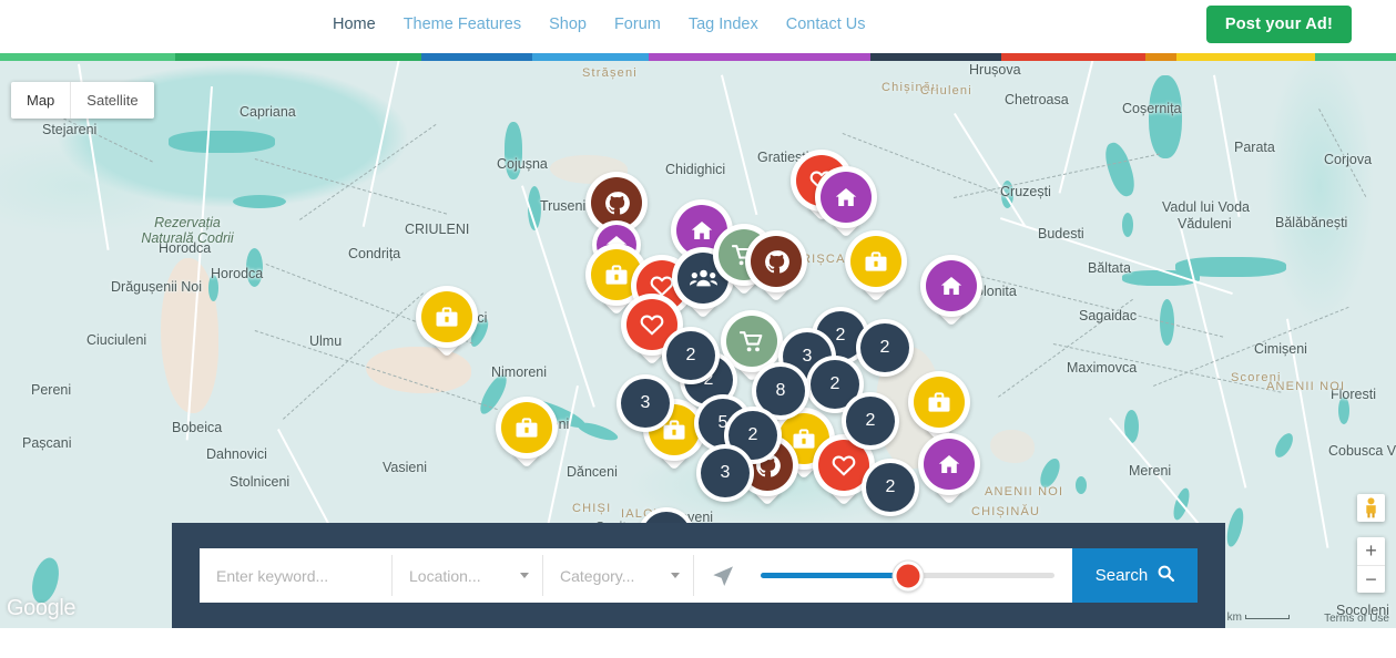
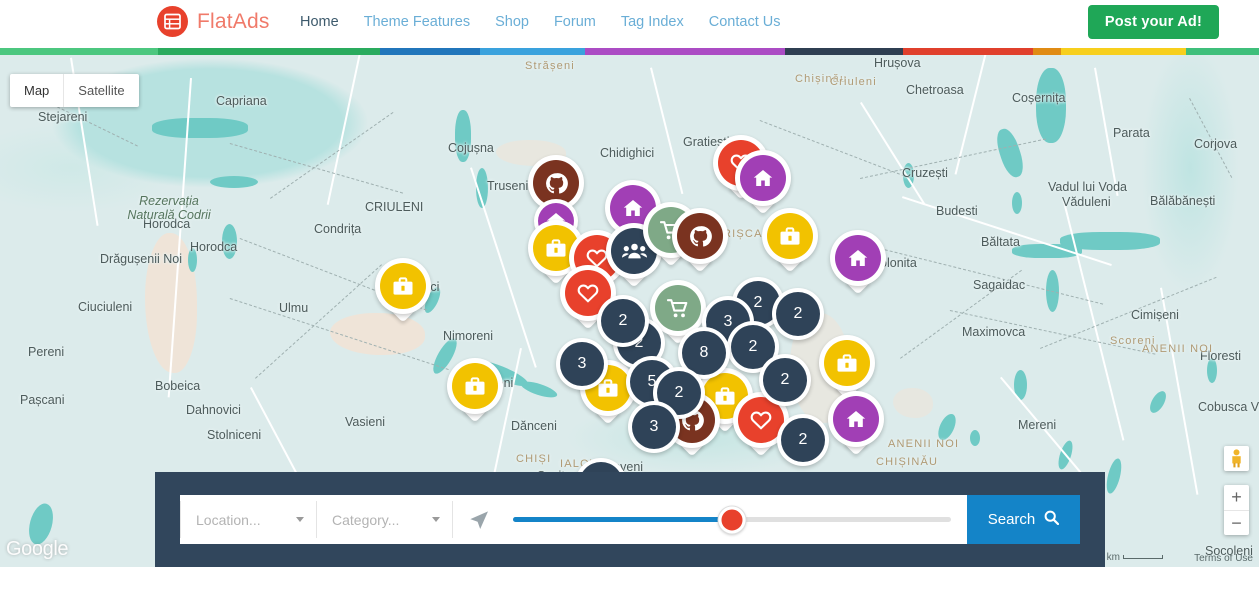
+ FlatAds
  Home
  Theme Features
  Shop
  Forum
  Tag Index
  Contact Us
  Post your Ad!
  Stejareni
  Capriana
  Cojușna
  Graties
  Chetroasa
  Coșernița
  Parata
  Corjova
  Hrușova
  Chișinău
  Criuleni
  Strășeni
  CRIULENI
  Truseni
  Condrița
  Horodca
  Horodca
  Rezervația Naturală Codrii
  Drăgușenii Noi
  Ciuciuleni
  Ulmu
  Pereni
  Pașcani
  Bobeica
  Dahnovici
  Stolniceni
  Vasieni
  Nimoreni
  Dănceni
  Chidighici
  lonita
  Cruzești
  Budesti
  Vadul lui Voda
  Văduleni
  Bălăbănești
  Băltata
  Sagaidac
  Maximovca
  Cimișeni
  Floresti
  Mereni
  Socoleni
  ANENII NOI
  CHIȘINĂU
  Scoreni
  ANENII NOI
  CHIȘI
  2
  2
  3
  2
  2
  8
  3
  2
  5
  2
  2
  3
  2
  Map
  Satellite
  +
  −
  Google
  Terms of Use
- Enter keyword...
  Location...
  Category...
  Search
